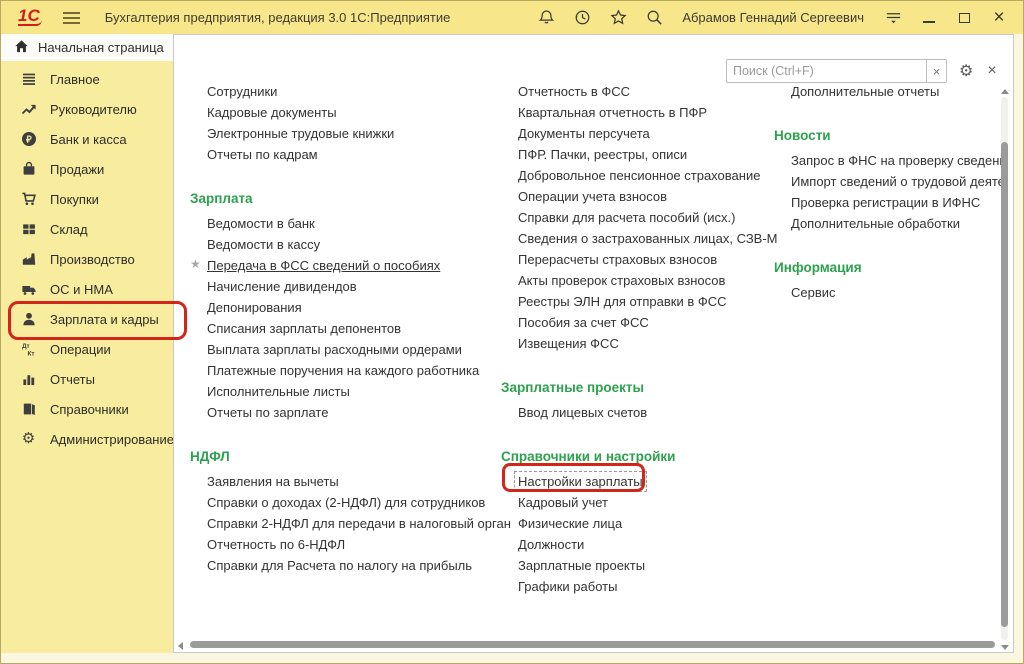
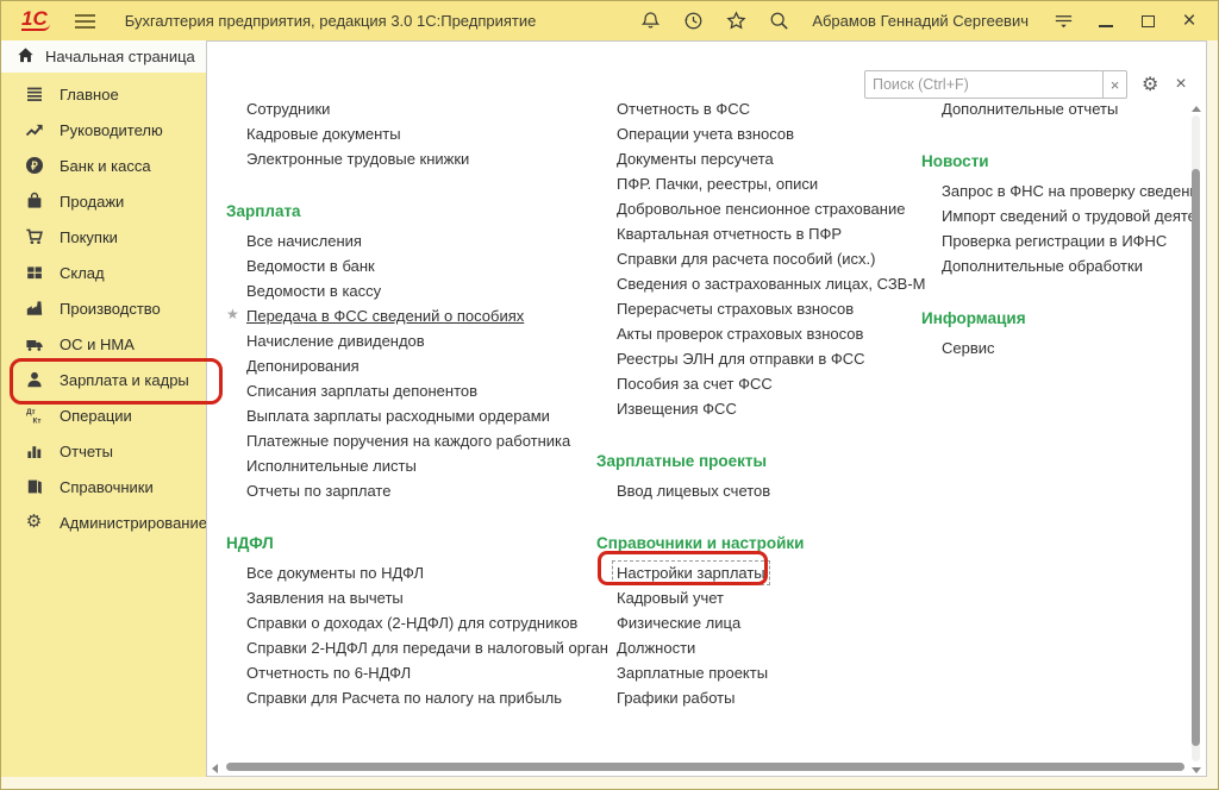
  1С
  Бухгалтерия предприятия, редакция 3.0 1С:Предприятие
  Абрамов Геннадий Сергеевич
  ×
  Начальная страница
  Главное
  Руководителю
  ₽
  Банк и касса
  Продажи
  Покупки
  Склад
  Производство
  ОС и НМА
  Зарплата и кадры
  Операции
  Отчеты
  Справочники
  ⚙
  Администрирование
  Поиск (Ctrl+F)
  ×
  ⚙
  ×
  Сотрудники
  Кадровые документы
  Электронные трудовые книжки
- Отчеты по кадрам
  Зарплата
+ Все начисления
  Ведомости в банк
  Ведомости в кассу
  ★
  Передача в ФСС сведений о пособиях
  Начисление дивидендов
  Депонирования
  Списания зарплаты депонентов
  Выплата зарплаты расходными ордерами
  Платежные поручения на каждого работника
  Исполнительные листы
  Отчеты по зарплате
  НДФЛ
+ Все документы по НДФЛ
  Заявления на вычеты
  Справки о доходах (2-НДФЛ) для сотрудников
  Справки 2-НДФЛ для передачи в налоговый орган
  Отчетность по 6-НДФЛ
  Справки для Расчета по налогу на прибыль
  Отчетность в ФСС
- Квартальная отчетность в ПФР
+ Операции учета взносов
  Документы персучета
  ПФР. Пачки, реестры, описи
  Добровольное пенсионное страхование
- Операции учета взносов
+ Квартальная отчетность в ПФР
  Справки для расчета пособий (исх.)
  Сведения о застрахованных лицах, СЗВ-М
  Перерасчеты страховых взносов
  Акты проверок страховых взносов
  Реестры ЭЛН для отправки в ФСС
  Пособия за счет ФСС
  Извещения ФСС
  Зарплатные проекты
  Ввод лицевых счетов
  Справочники и настройки
  Настройки зарплаты
  Кадровый учет
  Физические лица
  Должности
  Зарплатные проекты
  Графики работы
  Дополнительные отчеты
  Новости
  Запрос в ФНС на проверку сведен
  Импорт сведений о трудовой деят
  Проверка регистрации в ИФНС
  Дополнительные обработки
  Информация
  Сервис
